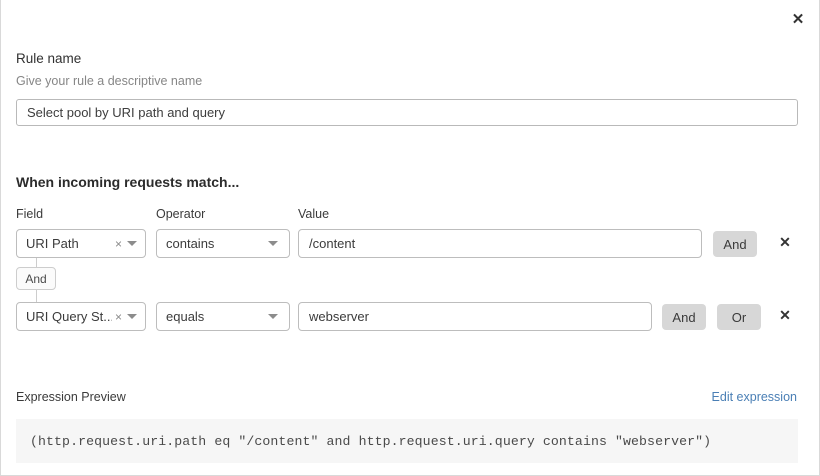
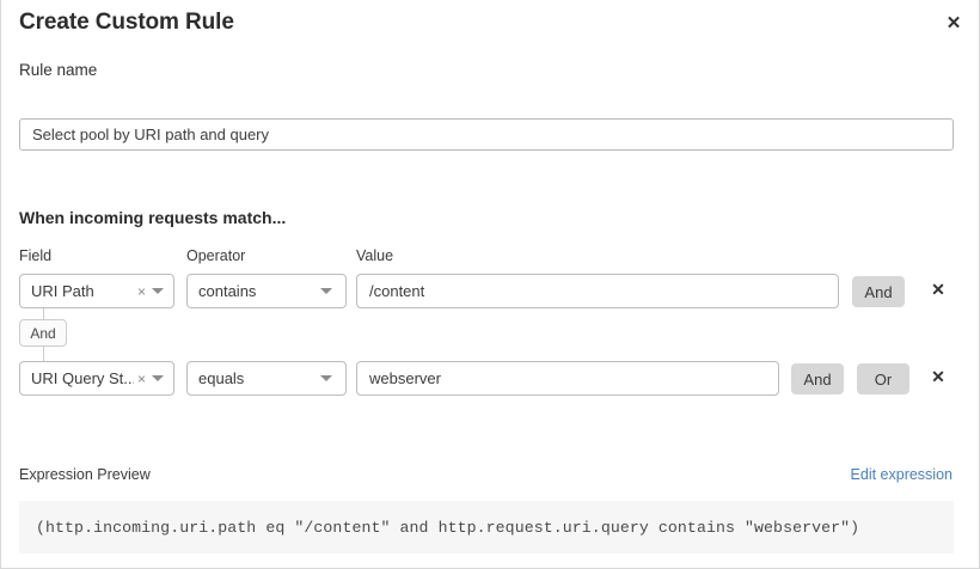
  ✕
+ Create Custom Rule
  Rule name
- Give your rule a descriptive name
  Select pool by URI path and query
  When incoming requests match...
  Field
  Operator
  Value
  URI Path
  ×
  contains
  /content
  And
  ✕
  And
  URI Query St..
  ×
  equals
  webserver
  And
  Or
  ✕
  Expression Preview
  Edit expression
- (http.request.uri.path eq "/content" and http.request.uri.query contains "webserver")
+ (http.incoming.uri.path eq "/content" and http.request.uri.query contains "webserver")
